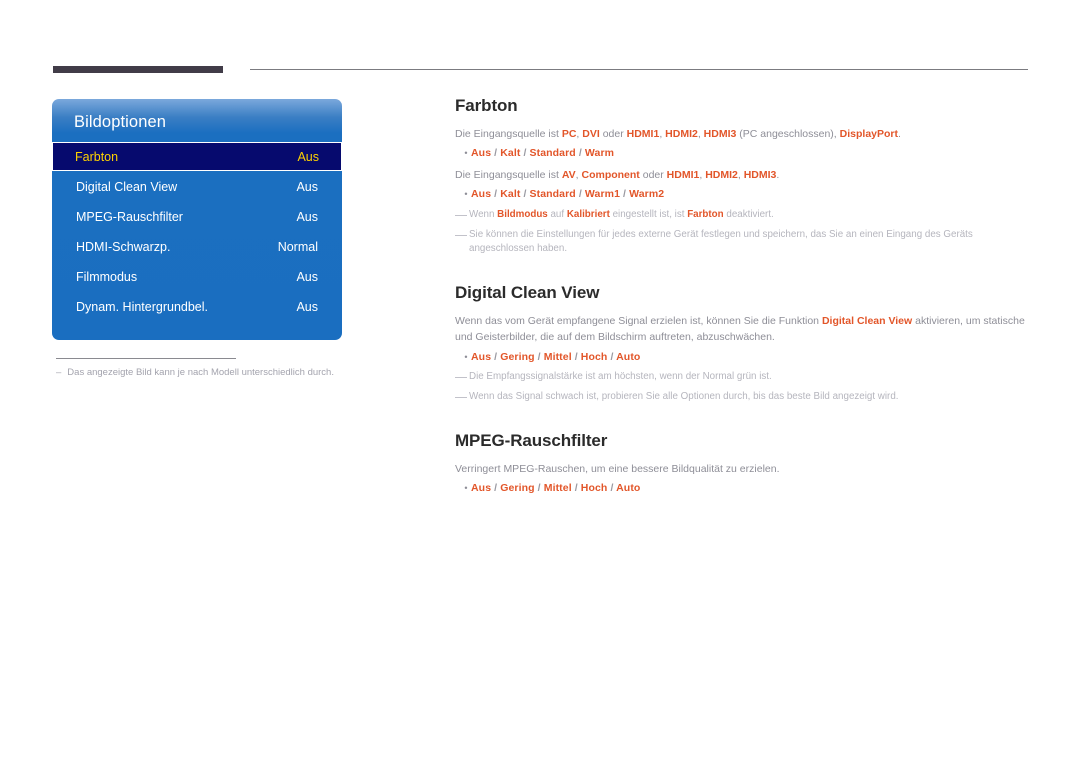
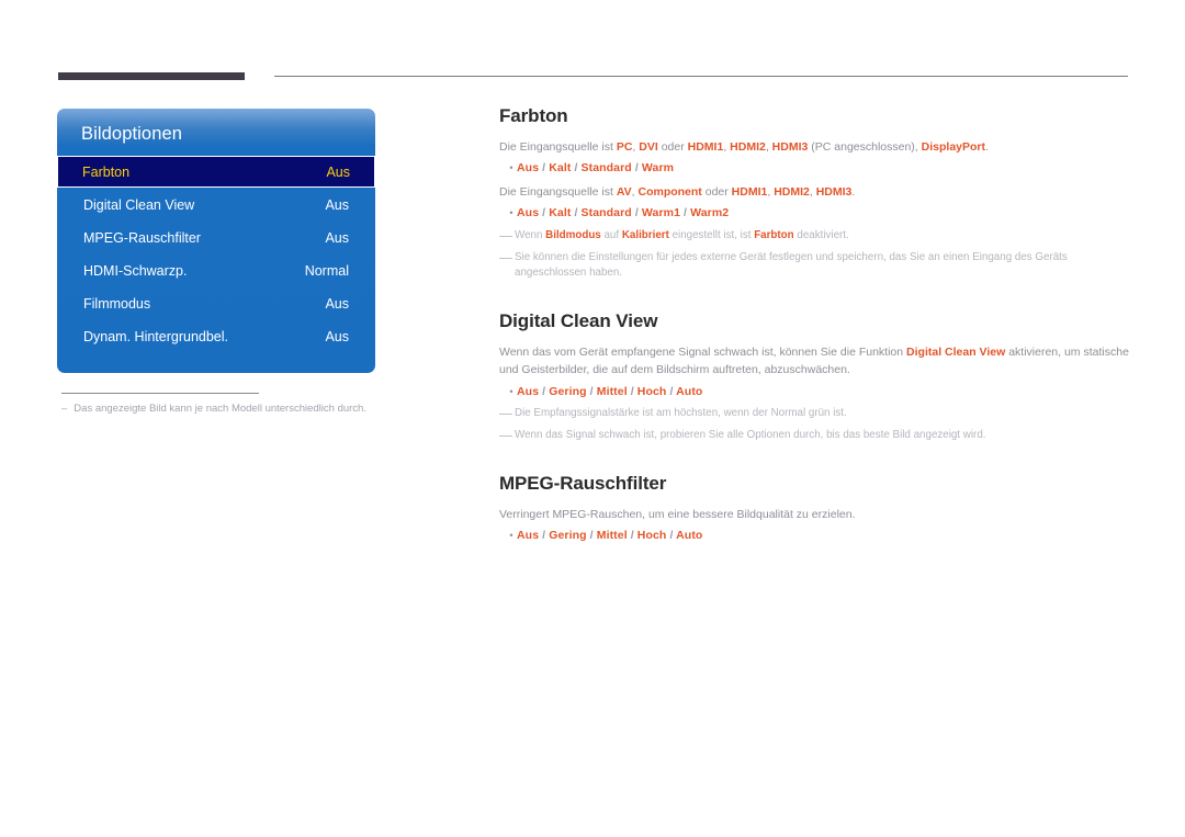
  Bildoptionen
  Farbton
  Aus
  Digital Clean View
  Aus
  MPEG-Rauschfilter
  Aus
  HDMI-Schwarzp.
  Normal
  Filmmodus
  Aus
  Dynam. Hintergrundbel.
  Aus
  –
  Das angezeigte Bild kann je nach Modell unterschiedlich durch.
  Farbton
  Die Eingangsquelle ist PC, DVI oder HDMI1, HDMI2, HDMI3 (PC angeschlossen), DisplayPort.
  •
  Aus / Kalt / Standard / Warm
  Die Eingangsquelle ist AV, Component oder HDMI1, HDMI2, HDMI3.
  •
  Aus / Kalt / Standard / Warm1 / Warm2
  Wenn Bildmodus auf Kalibriert eingestellt ist, ist Farbton deaktiviert.
  Sie können die Einstellungen für jedes externe Gerät festlegen und speichern, das Sie an einen Eingang des Geräts angeschlossen haben.
  Digital Clean View
- Wenn das vom Gerät empfangene Signal erzielen ist, können Sie die Funktion Digital Clean View aktivieren, um statische und Geisterbilder, die auf dem Bildschirm auftreten, abzuschwächen.
+ Wenn das vom Gerät empfangene Signal schwach ist, können Sie die Funktion Digital Clean View aktivieren, um statische und Geisterbilder, die auf dem Bildschirm auftreten, abzuschwächen.
  •
  Aus / Gering / Mittel / Hoch / Auto
  Die Empfangssignalstärke ist am höchsten, wenn der Normal grün ist.
  Wenn das Signal schwach ist, probieren Sie alle Optionen durch, bis das beste Bild angezeigt wird.
  MPEG-Rauschfilter
  Verringert MPEG-Rauschen, um eine bessere Bildqualität zu erzielen.
  •
  Aus / Gering / Mittel / Hoch / Auto
